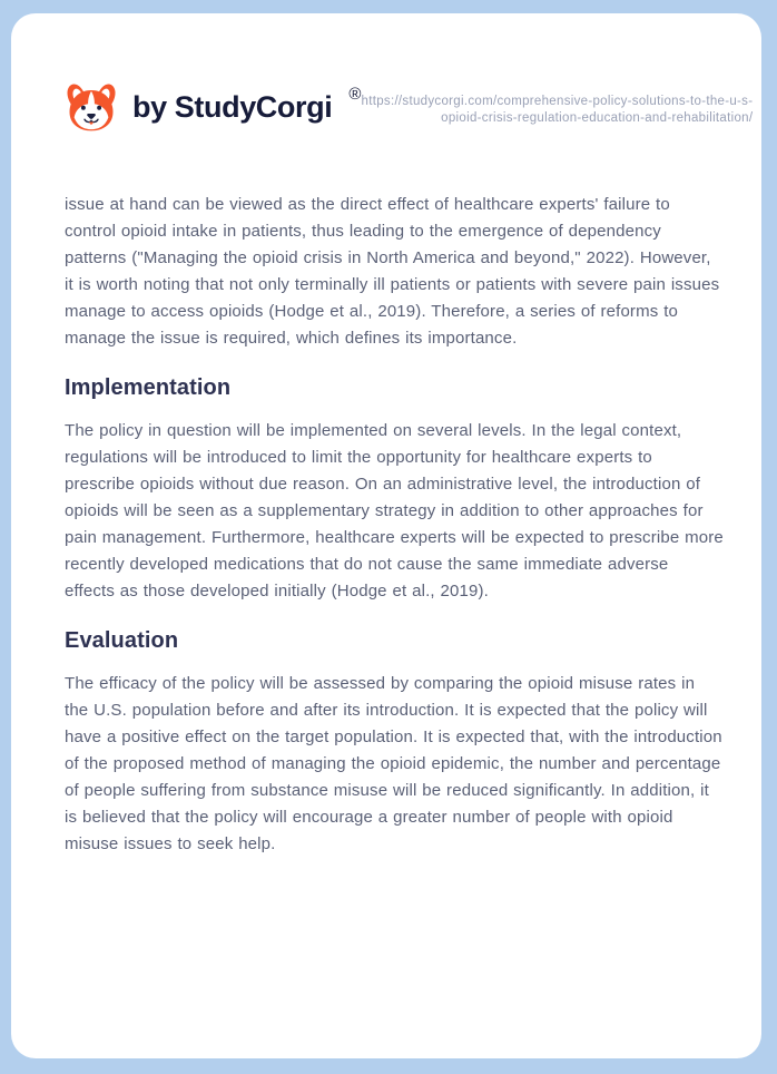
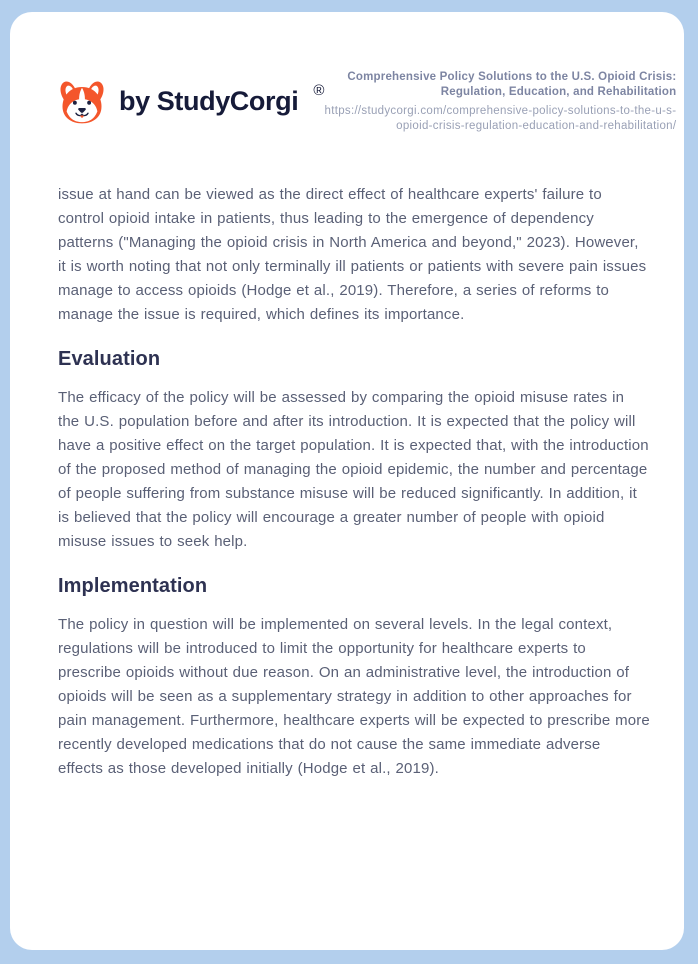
  by StudyCorgi
  ®
+ Comprehensive Policy Solutions to the U.S. Opioid Crisis: Regulation, Education, and Rehabilitation
  https://studycorgi.com/comprehensive-policy-solutions-to-the-u-s-opioid-crisis-regulation-education-and-rehabilitation/
- issue at hand can be viewed as the direct effect of healthcare experts' failure to control opioid intake in patients, thus leading to the emergence of dependency patterns ("Managing the opioid crisis in North America and beyond," 2022). However, it is worth noting that not only terminally ill patients or patients with severe pain issues manage to access opioids (Hodge et al., 2019). Therefore, a series of reforms to manage the issue is required, which defines its importance.
+ issue at hand can be viewed as the direct effect of healthcare experts' failure to control opioid intake in patients, thus leading to the emergence of dependency patterns ("Managing the opioid crisis in North America and beyond," 2023). However, it is worth noting that not only terminally ill patients or patients with severe pain issues manage to access opioids (Hodge et al., 2019). Therefore, a series of reforms to manage the issue is required, which defines its importance.
- Implementation
+ Evaluation
- The policy in question will be implemented on several levels. In the legal context, regulations will be introduced to limit the opportunity for healthcare experts to prescribe opioids without due reason. On an administrative level, the introduction of opioids will be seen as a supplementary strategy in addition to other approaches for pain management. Furthermore, healthcare experts will be expected to prescribe more recently developed medications that do not cause the same immediate adverse effects as those developed initially (Hodge et al., 2019).
+ The efficacy of the policy will be assessed by comparing the opioid misuse rates in the U.S. population before and after its introduction. It is expected that the policy will have a positive effect on the target population. It is expected that, with the introduction of the proposed method of managing the opioid epidemic, the number and percentage of people suffering from substance misuse will be reduced significantly. In addition, it is believed that the policy will encourage a greater number of people with opioid misuse issues to seek help.
- Evaluation
+ Implementation
- The efficacy of the policy will be assessed by comparing the opioid misuse rates in the U.S. population before and after its introduction. It is expected that the policy will have a positive effect on the target population. It is expected that, with the introduction of the proposed method of managing the opioid epidemic, the number and percentage of people suffering from substance misuse will be reduced significantly. In addition, it is believed that the policy will encourage a greater number of people with opioid misuse issues to seek help.
+ The policy in question will be implemented on several levels. In the legal context, regulations will be introduced to limit the opportunity for healthcare experts to prescribe opioids without due reason. On an administrative level, the introduction of opioids will be seen as a supplementary strategy in addition to other approaches for pain management. Furthermore, healthcare experts will be expected to prescribe more recently developed medications that do not cause the same immediate adverse effects as those developed initially (Hodge et al., 2019).
